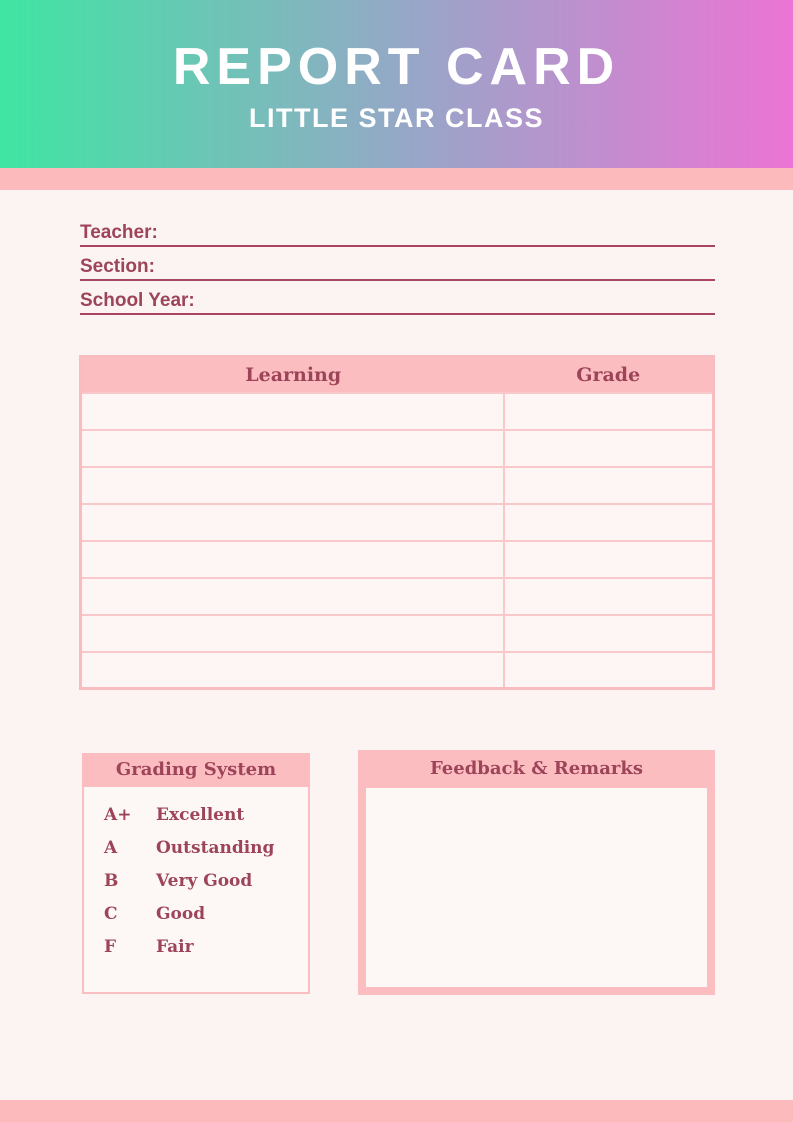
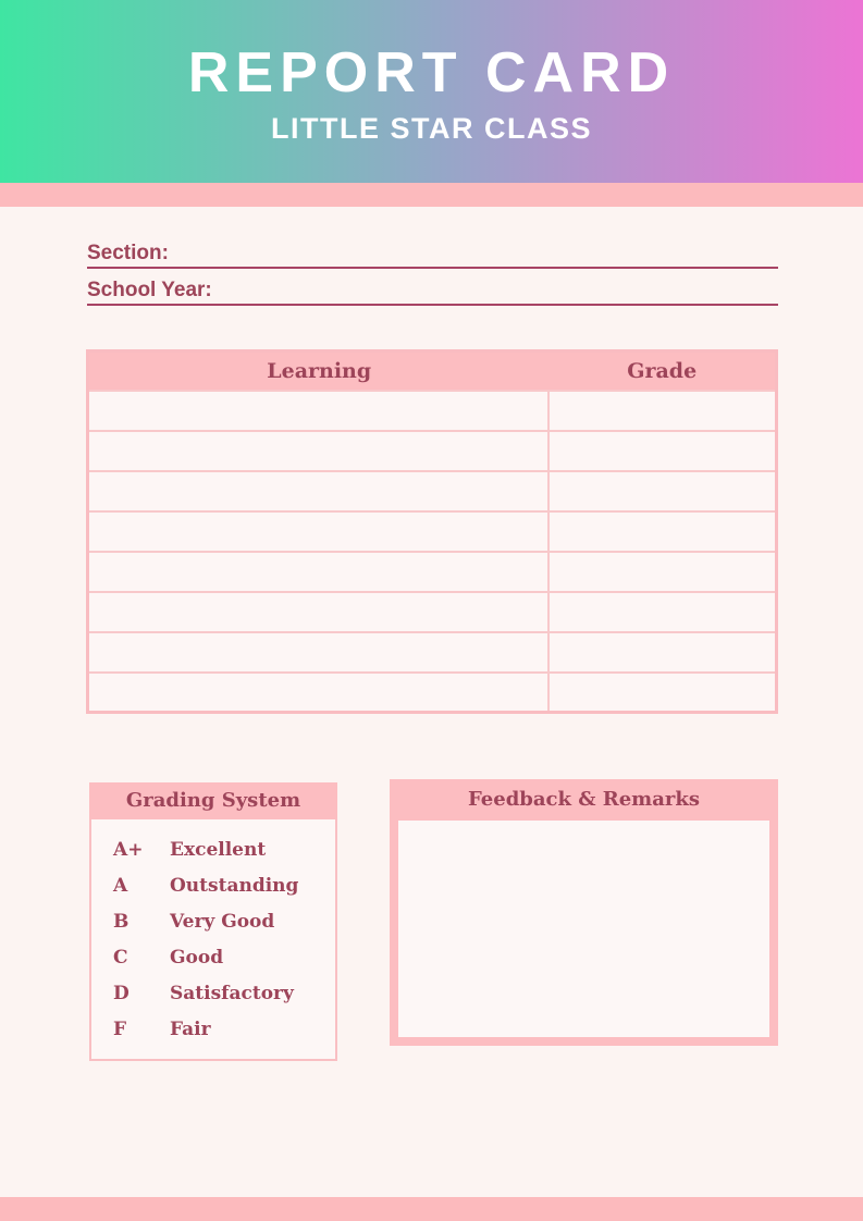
  REPORT CARD
  LITTLE STAR CLASS
- Teacher:
  Section:
  School Year:
  Learning	Grade
  Grading System
  A+
  Excellent
  A
  Outstanding
  B
  Very Good
  C
  Good
+ D
+ Satisfactory
  F
  Fair
  Feedback & Remarks
